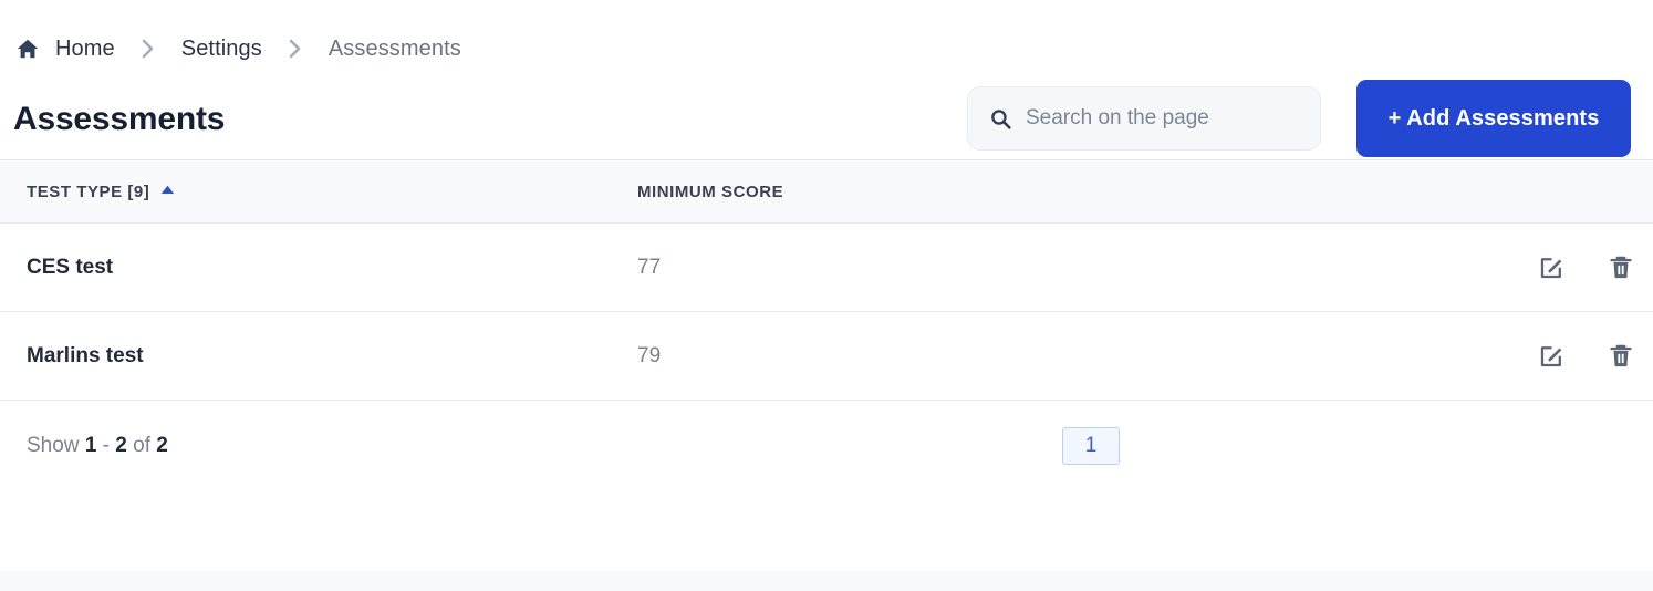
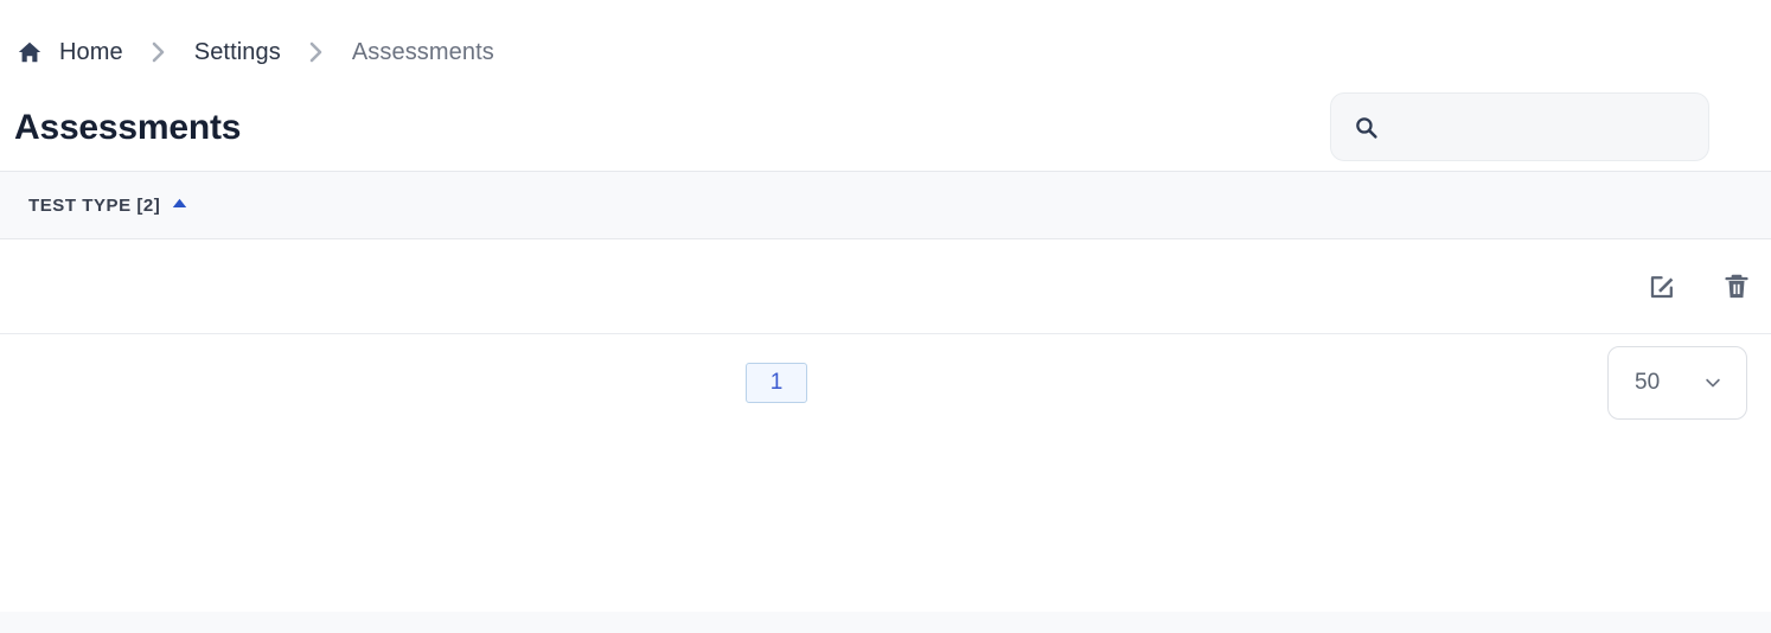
  Home
  Settings
  Assessments
  Assessments
- Search on the page
- + Add Assessments
- TEST TYPE [9]
+ TEST TYPE [2]
- MINIMUM SCORE
- CES test
- 77
- Marlins test
- 79
- Show 1 - 2 of 2
  1
+ 50
